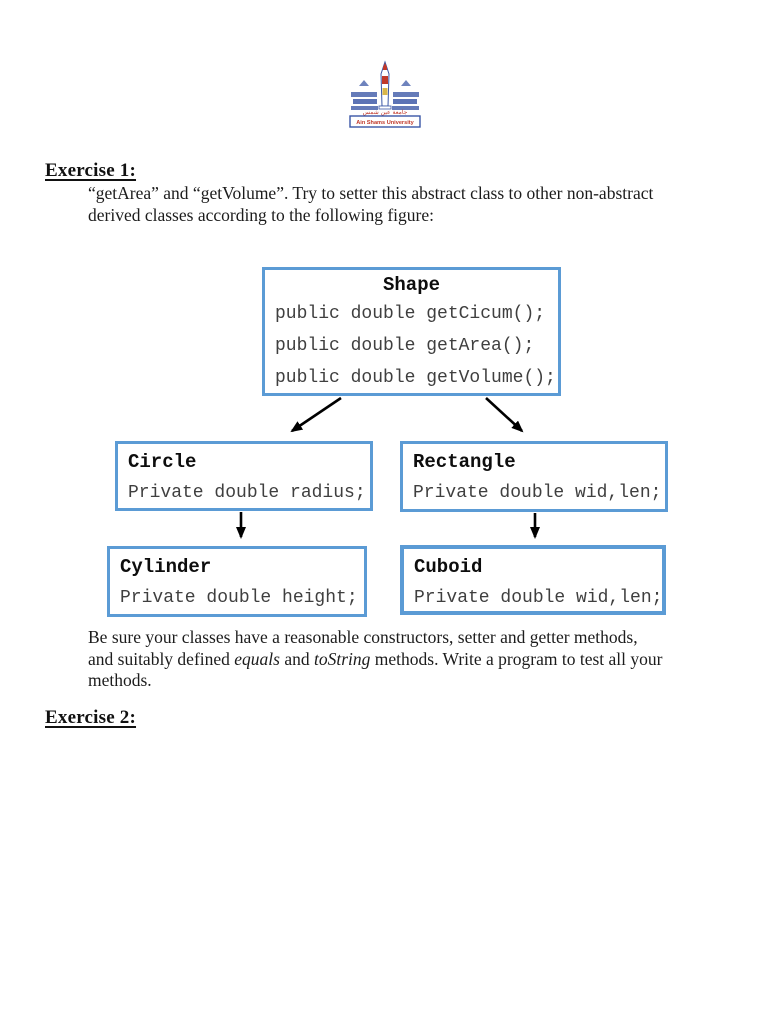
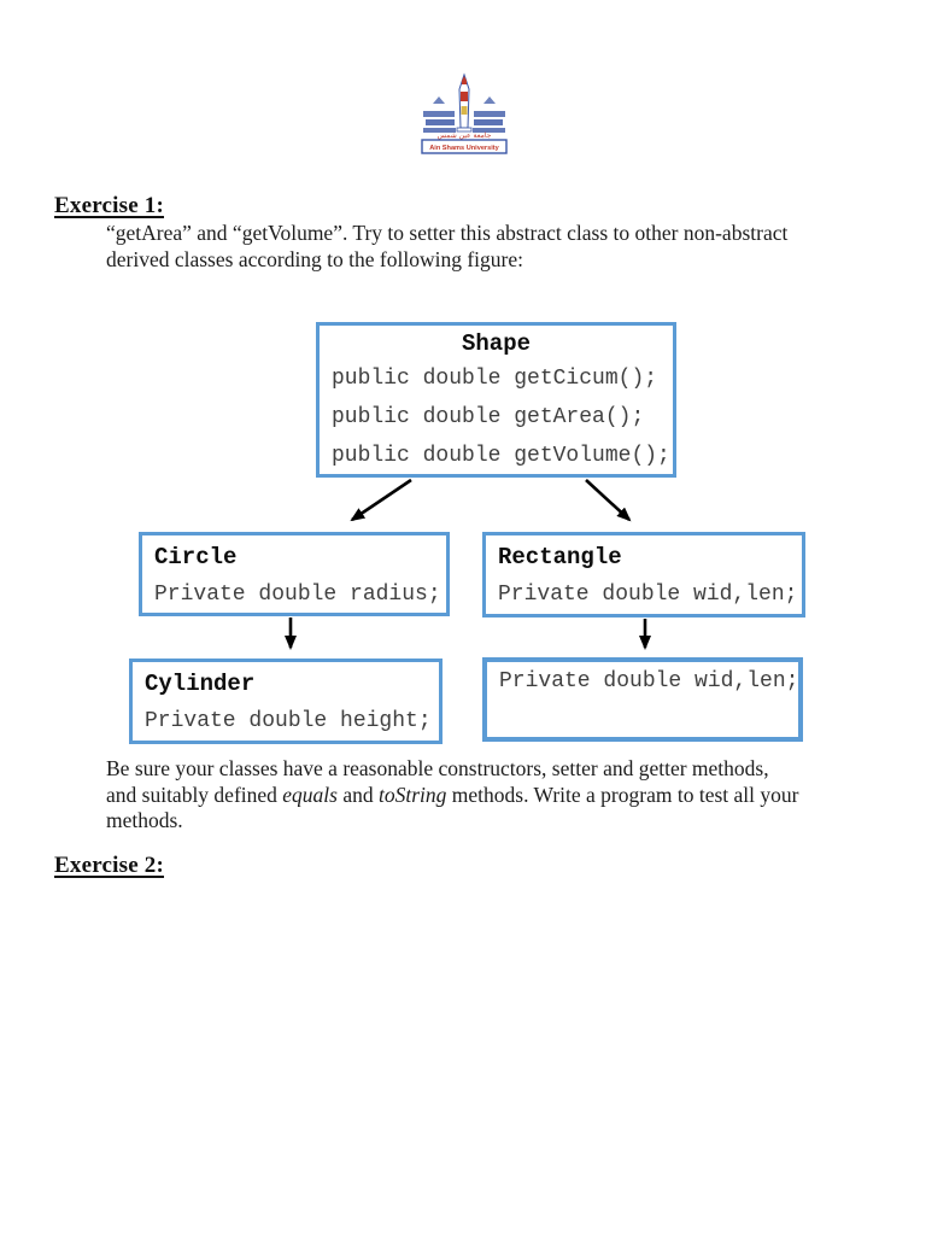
  Exercise 1:
  “getArea” and “getVolume”. Try to setter this abstract class to other non-abstract
  derived classes according to the following figure:
  Shape
  public double getCicum();
  public double getArea();
  public double getVolume();
  Circle
  Private double radius;
  Rectangle
  Private double wid,len;
  Cylinder
  Private double height;
- Cuboid
  Private double wid,len;
  Be sure your classes have a reasonable constructors, setter and getter methods,
  and suitably defined equals and toString methods. Write a program to test all your
  methods.
  Exercise 2:
